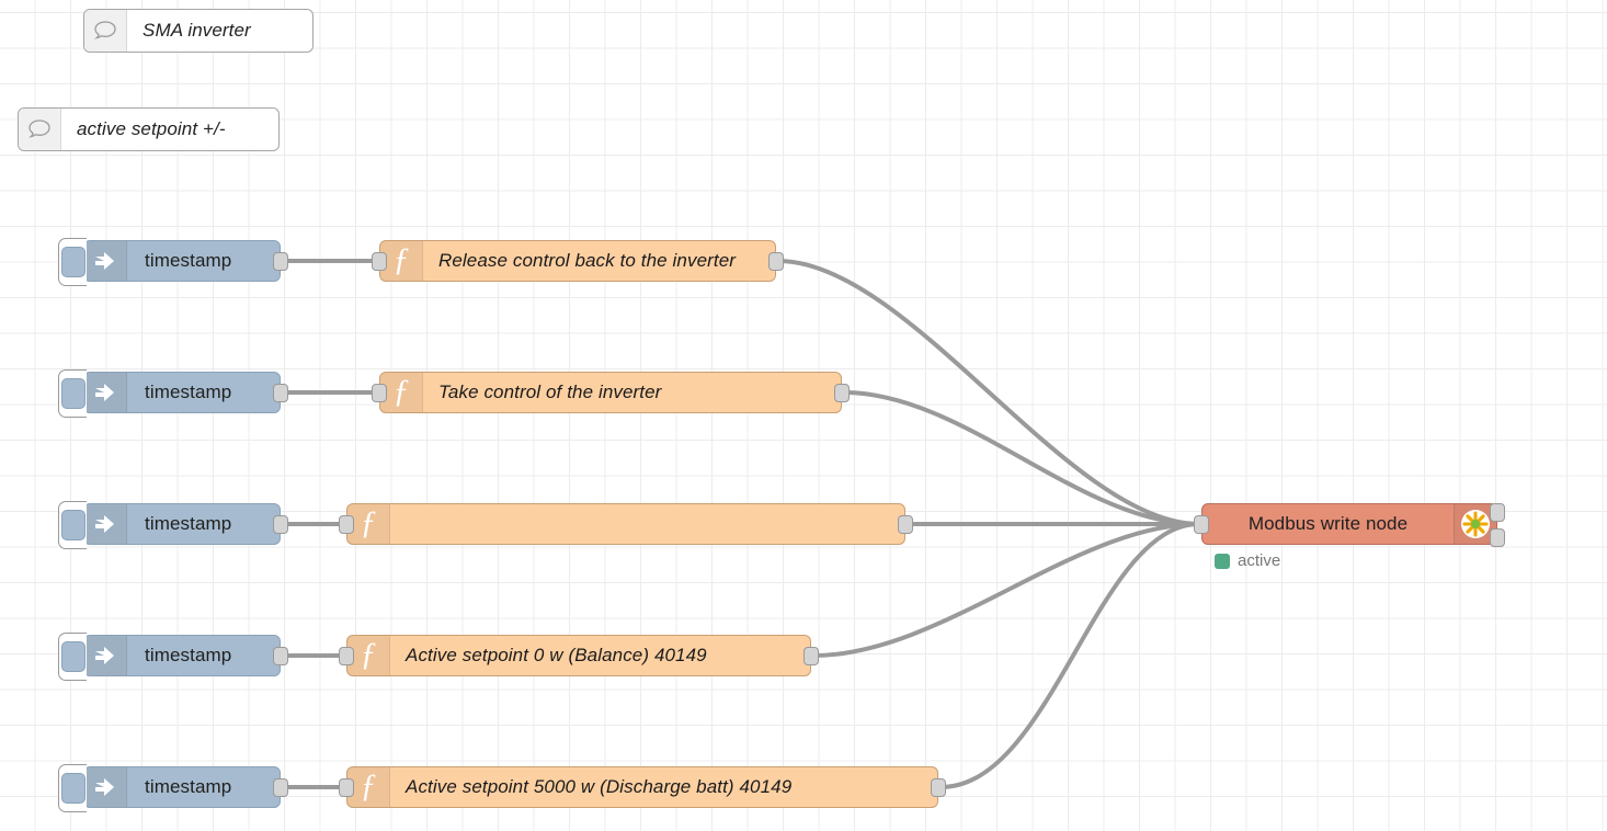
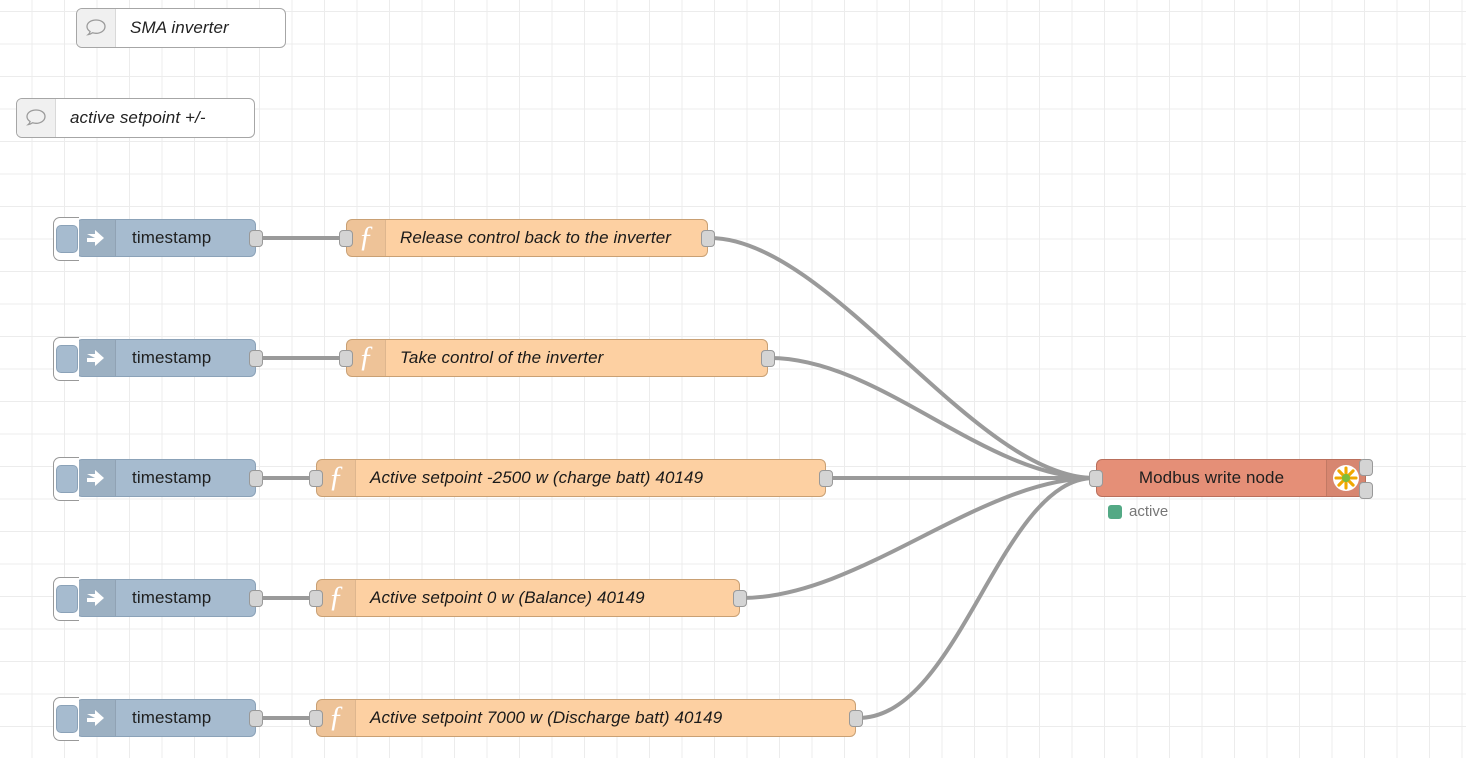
  SMA inverter
  active setpoint +/-
  timestamp
  timestamp
  timestamp
  timestamp
  timestamp
  ƒ
  Release control back to the inverter
  ƒ
  Take control of the inverter
  ƒ
+ Active setpoint -2500 w (charge batt) 40149
  ƒ
  Active setpoint 0 w (Balance) 40149
  ƒ
- Active setpoint 5000 w (Discharge batt) 40149
+ Active setpoint 7000 w (Discharge batt) 40149
  Modbus write node
  active
